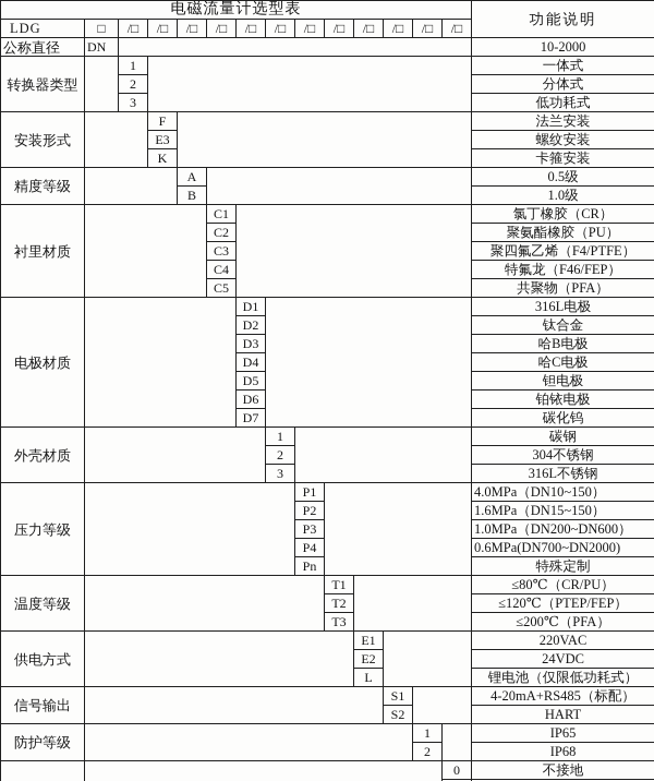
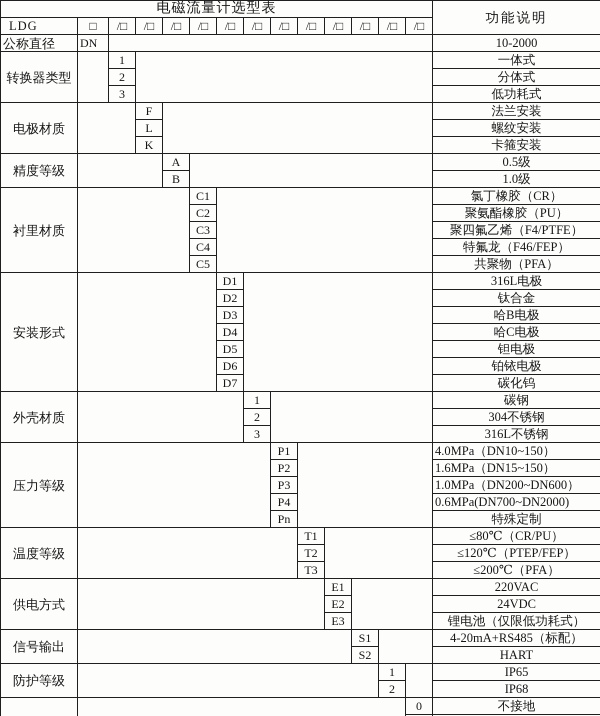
  电磁流量计选型表	功能说明
  LDG	□	/□	/□	/□	/□	/□	/□	/□	/□	/□	/□	/□	/□
  公称直径	DN		10-2000
  转换器类型		1		一体式
  2	分体式
  3	低功耗式
- 安装形式		F		法兰安装
+ 电极材质		F		法兰安装
- E3	螺纹安装
+ L	螺纹安装
  K	卡箍安装
  精度等级		A		0.5级
  B	1.0级
  衬里材质		C1		氯丁橡胶（CR）
  C2	聚氨酯橡胶（PU）
  C3	聚四氟乙烯（F4/PTFE）
  C4	特氟龙（F46/FEP）
  C5	共聚物（PFA）
- 电极材质		D1		316L电极
+ 安装形式		D1		316L电极
  D2	钛合金
  D3	哈B电极
  D4	哈C电极
  D5	钽电极
  D6	铂铱电极
  D7	碳化钨
  外壳材质		1		碳钢
  2	304不锈钢
  3	316L不锈钢
  压力等级		P1		4.0MPa（DN10~150）
  P2	1.6MPa（DN15~150）
  P3	1.0MPa（DN200~DN600）
  P4	0.6MPa(DN700~DN2000)
  Pn	特殊定制
  温度等级		T1		≤80℃（CR/PU）
  T2	≤120℃（PTEP/FEP）
  T3	≤200℃（PFA）
  供电方式		E1		220VAC
  E2	24VDC
- L	锂电池（仅限低功耗式）
+ E3	锂电池（仅限低功耗式）
  信号输出		S1		4-20mA+RS485（标配）
  S2	HART
  防护等级		1		IP65
  2	IP68
